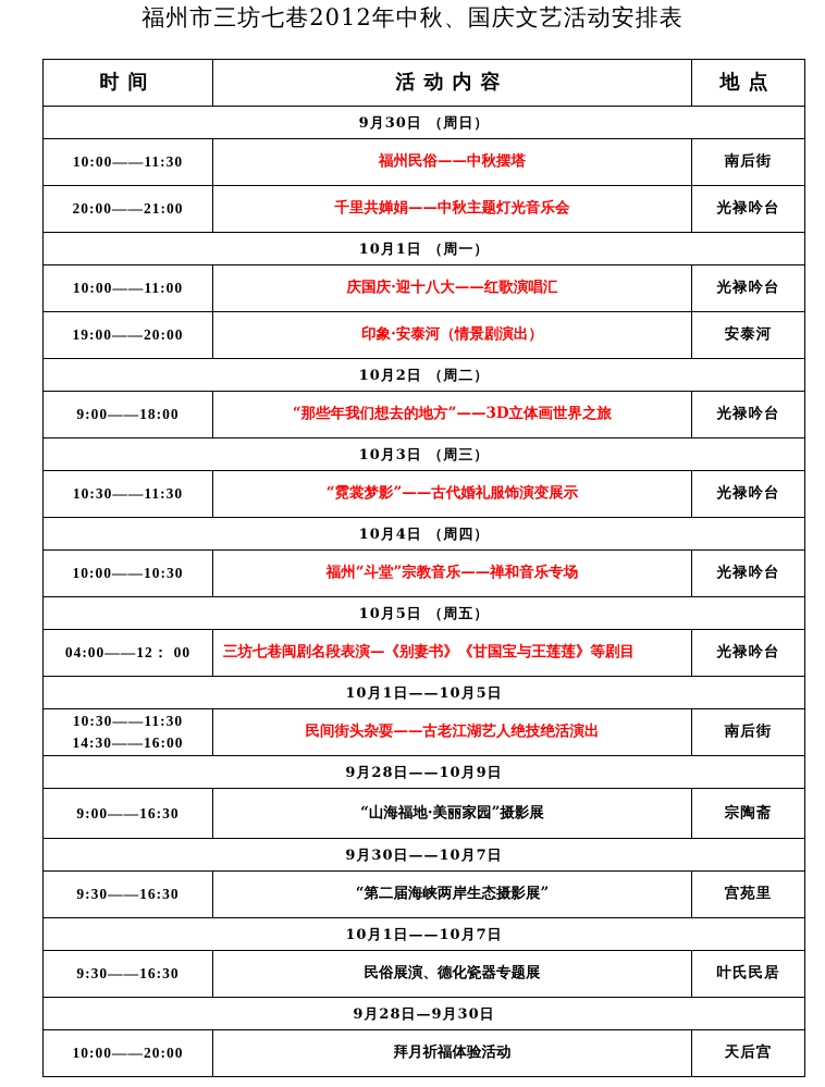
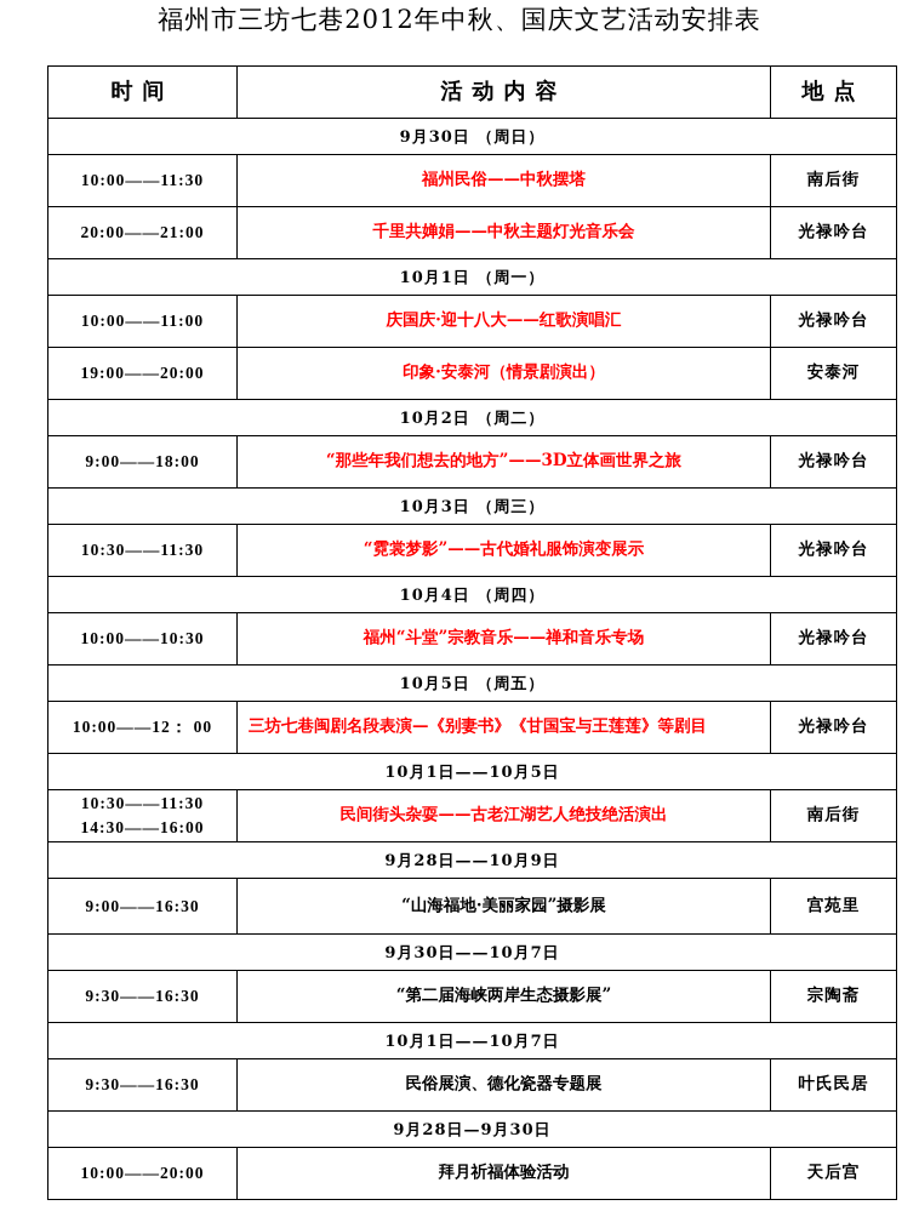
  福州市三坊七巷2012年中秋、国庆文艺活动安排表
  时间	活动内容	地点
  9月30日 （周日）
  10:00——11:30	福州民俗——中秋摆塔	南后街
  20:00——21:00	千里共婵娟——中秋主题灯光音乐会	光禄吟台
  10月1日 （周一）
  10:00——11:00	庆国庆·迎十八大——红歌演唱汇	光禄吟台
  19:00——20:00	印象·安泰河（情景剧演出）	安泰河
  10月2日 （周二）
  9:00——18:00	“那些年我们想去的地方”——3D立体画世界之旅	光禄吟台
  10月3日 （周三）
  10:30——11:30	“霓裳梦影”——古代婚礼服饰演变展示	光禄吟台
  10月4日 （周四）
  10:00——10:30	福州“斗堂”宗教音乐——禅和音乐专场	光禄吟台
  10月5日 （周五）
- 04:00——12： 00	三坊七巷闽剧名段表演—《别妻书》《甘国宝与王莲莲》等剧目	光禄吟台
+ 10:00——12： 00	三坊七巷闽剧名段表演—《别妻书》《甘国宝与王莲莲》等剧目	光禄吟台
  10月1日——10月5日
  10:30——11:3014:30——16:00	民间街头杂耍——古老江湖艺人绝技绝活演出	南后街
  9月28日——10月9日
- 9:00——16:30	“山海福地·美丽家园”摄影展	宗陶斋
+ 9:00——16:30	“山海福地·美丽家园”摄影展	宫苑里
  9月30日——10月7日
- 9:30——16:30	“第二届海峡两岸生态摄影展”	宫苑里
+ 9:30——16:30	“第二届海峡两岸生态摄影展”	宗陶斋
  10月1日——10月7日
  9:30——16:30	民俗展演、德化瓷器专题展	叶氏民居
  9月28日—9月30日
  10:00——20:00	拜月祈福体验活动	天后宫
